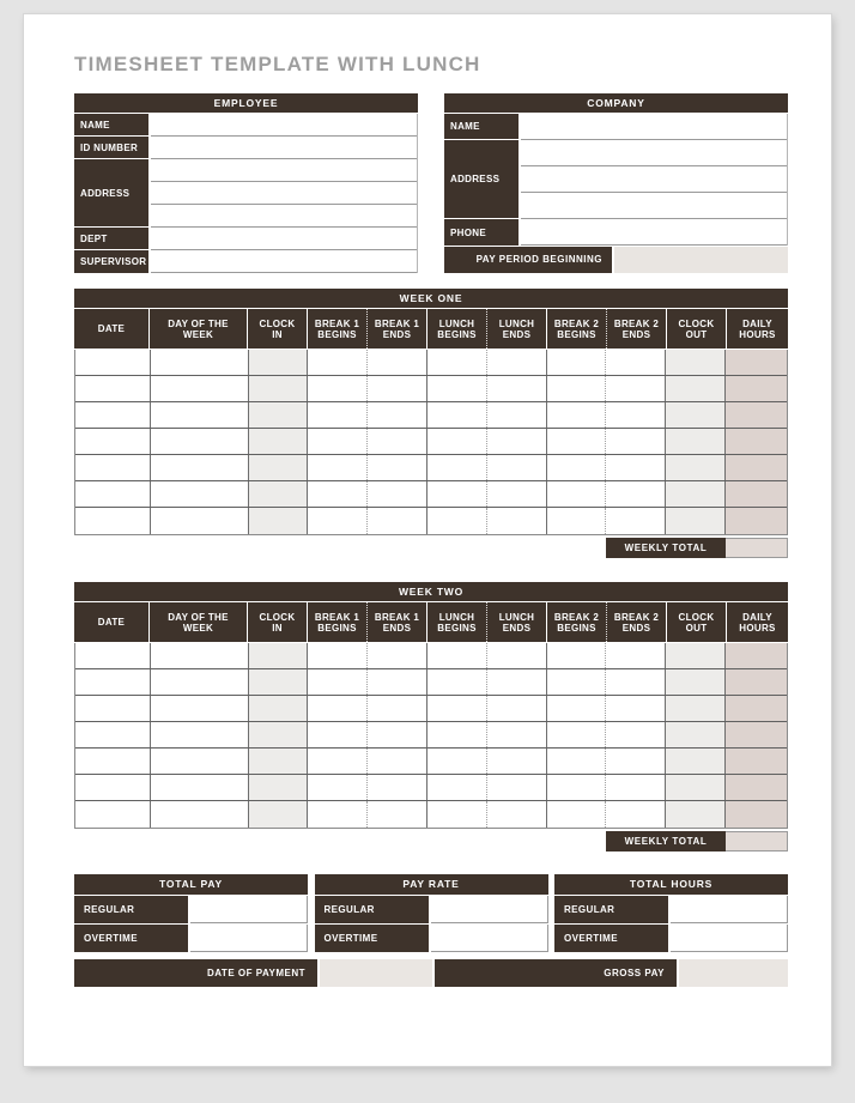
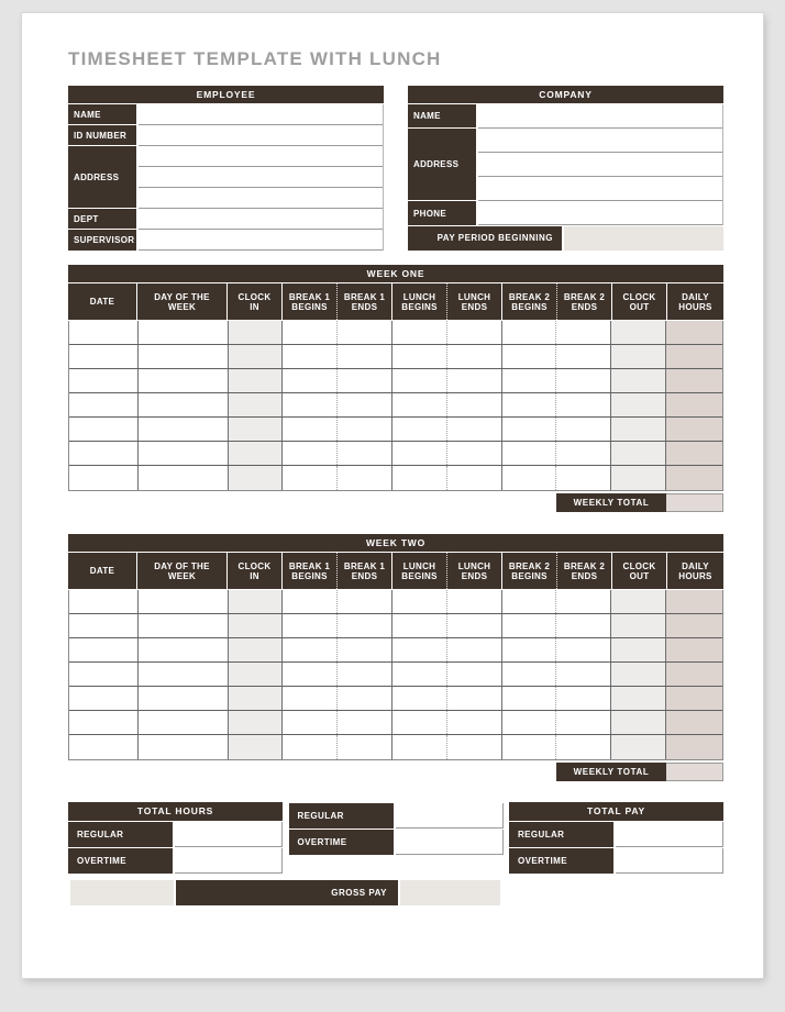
  TIMESHEET TEMPLATE WITH LUNCH
  EMPLOYEE
  NAME
  ID NUMBER
  ADDRESS
  DEPT
  SUPERVISOR
  COMPANY
  NAME
  ADDRESS
  PHONE
  PAY PERIOD BEGINNING
  WEEK ONE
  DATE
  DAY OF THE
  WEEK
  CLOCK
  IN
  BREAK 1
  BEGINS
  BREAK 1
  ENDS
  LUNCH
  BEGINS
  LUNCH
  ENDS
  BREAK 2
  BEGINS
  BREAK 2
  ENDS
  CLOCK
  OUT
  DAILY
  HOURS
  WEEKLY TOTAL
  WEEK TWO
  DATE
  DAY OF THE
  WEEK
  CLOCK
  IN
  BREAK 1
  BEGINS
  BREAK 1
  ENDS
  LUNCH
  BEGINS
  LUNCH
  ENDS
  BREAK 2
  BEGINS
  BREAK 2
  ENDS
  CLOCK
  OUT
  DAILY
  HOURS
  WEEKLY TOTAL
- TOTAL PAY
+ TOTAL HOURS
  REGULAR
  OVERTIME
- PAY RATE
  REGULAR
  OVERTIME
- TOTAL HOURS
+ TOTAL PAY
  REGULAR
  OVERTIME
- DATE OF PAYMENT
  GROSS PAY
